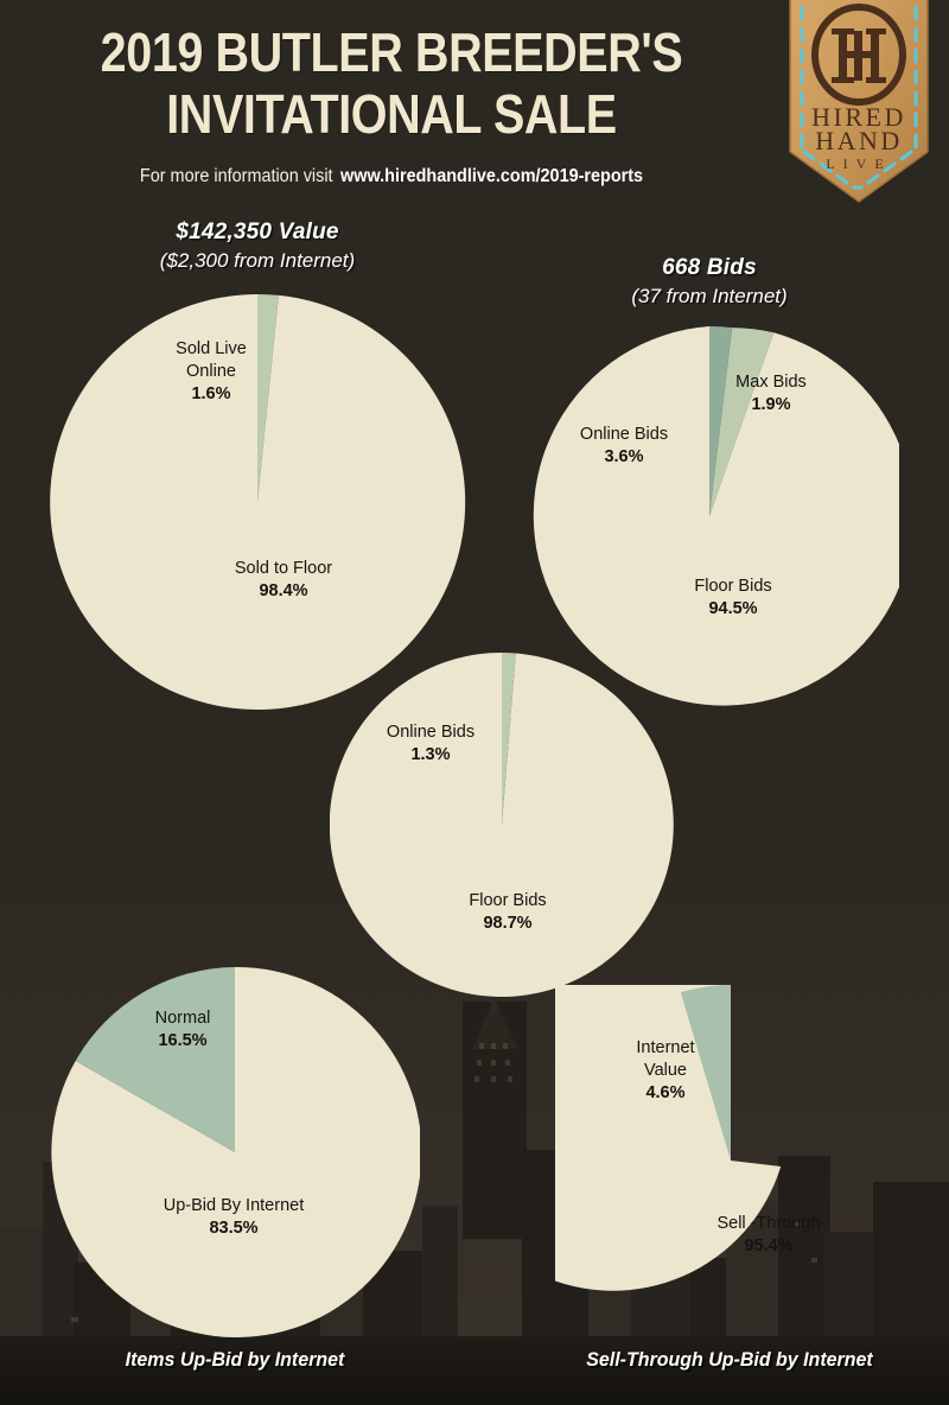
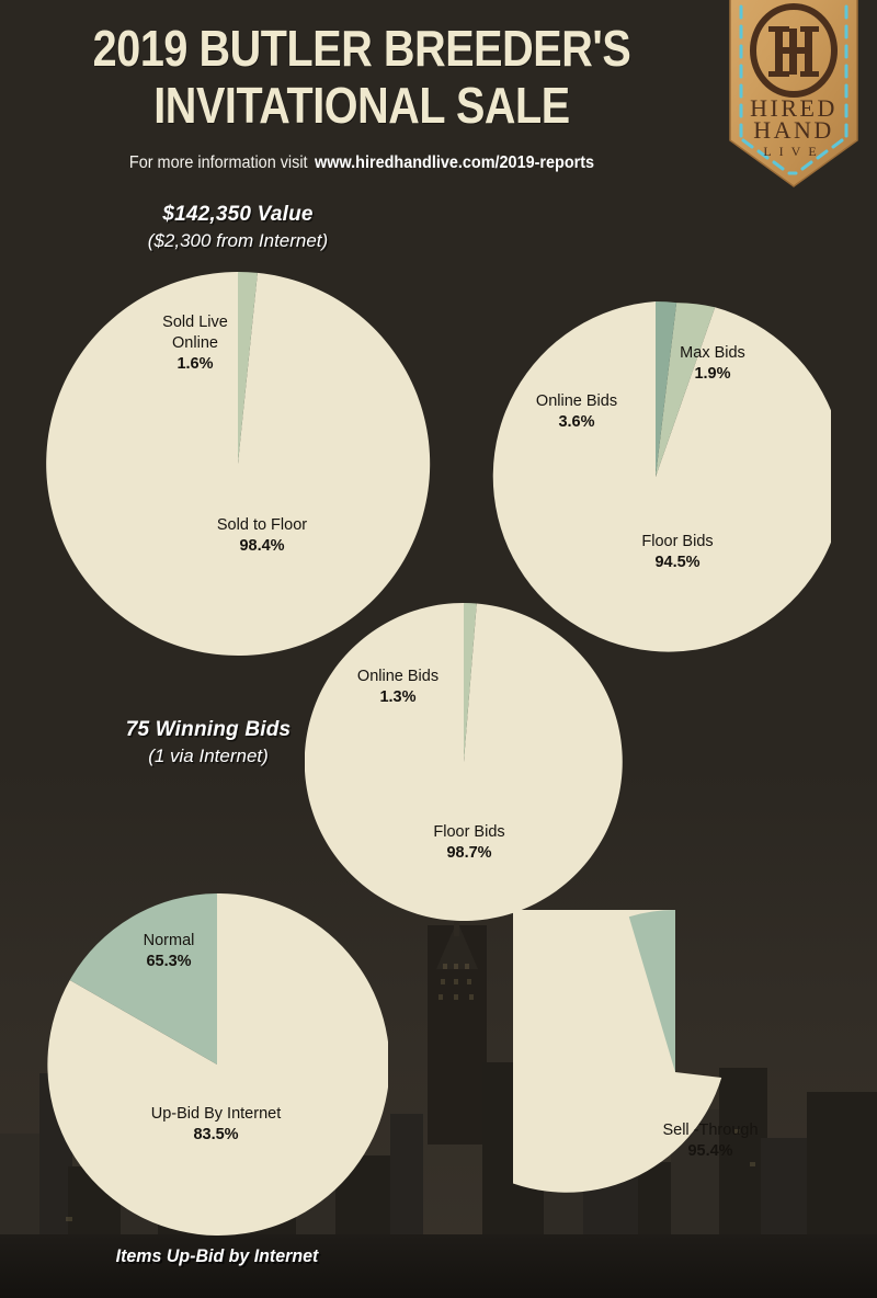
  2019 BUTLER BREEDER'S
  INVITATIONAL SALE
  For more information visit www.hiredhandlive.com/2019-reports
  HIRED
  HAND
  LIVE
  $142,350 Value
  ($2,300 from Internet)
  Sold Live
  Online
  1.6%
  Sold to Floor
  98.4%
- 668 Bids
- (37 from Internet)
  Max Bids
  1.9%
  Online Bids
  3.6%
  Floor Bids
  94.5%
+ 75 Winning Bids
+ (1 via Internet)
  Online Bids
  1.3%
  Floor Bids
  98.7%
  Normal
- 16.5%
+ 65.3%
  Up-Bid By Internet
  83.5%
  Items Up-Bid by Internet
- Internet
- Value
- 4.6%
  Sell -Through
  95.4%
- Sell-Through Up-Bid by Internet
